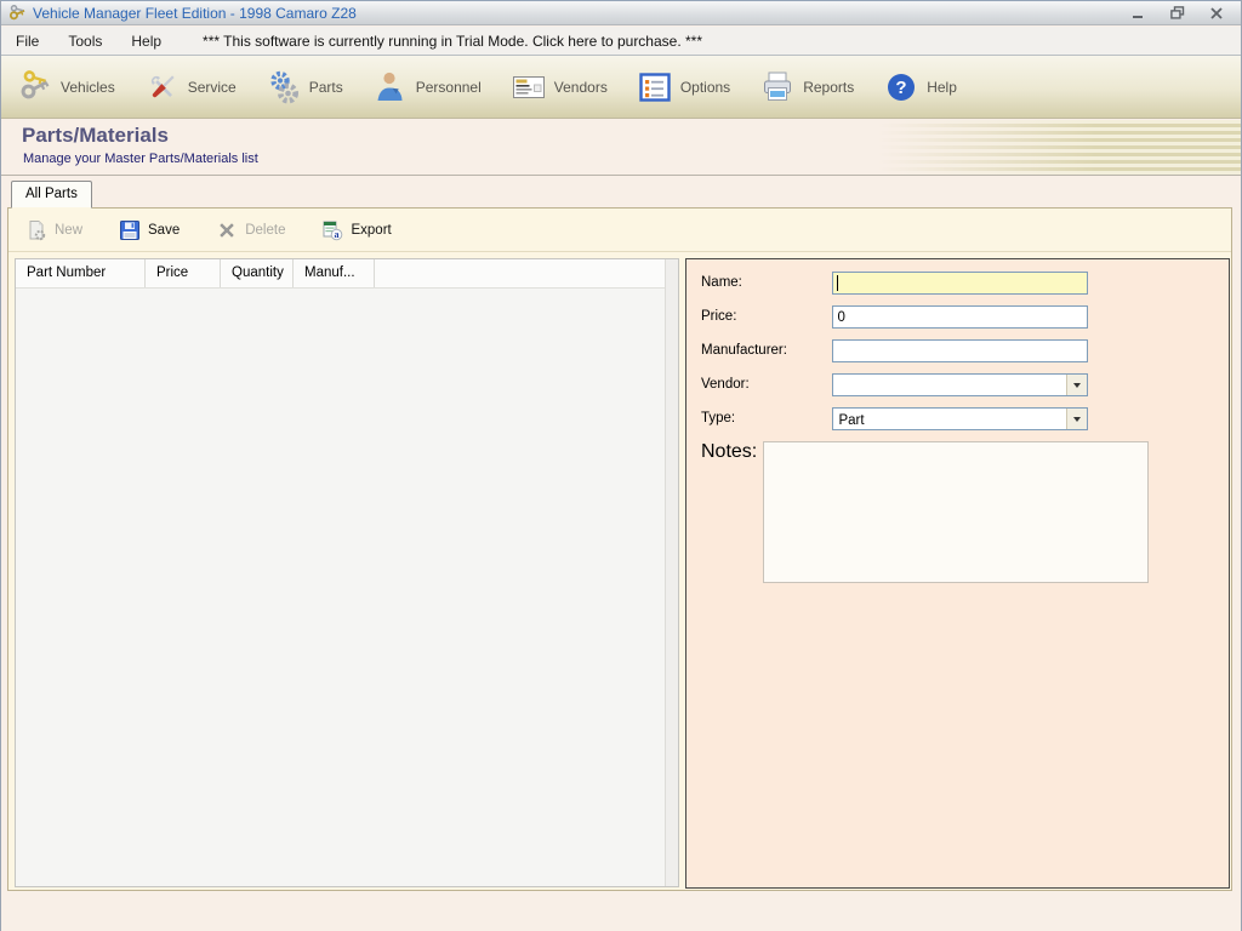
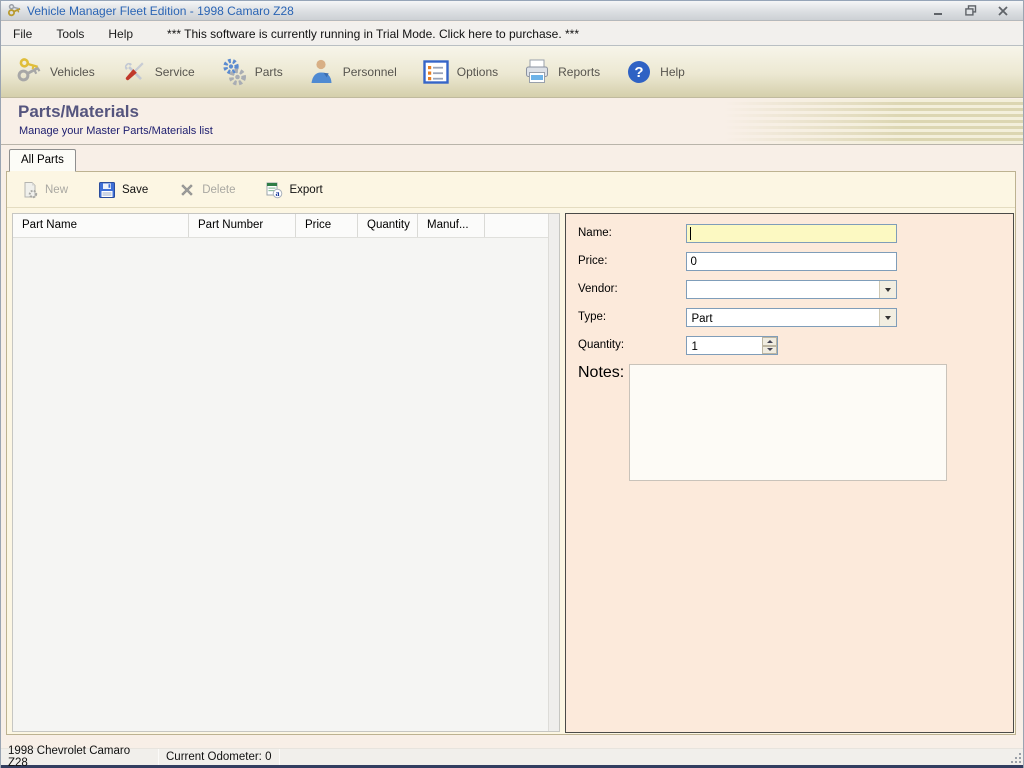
  Vehicle Manager Fleet Edition - 1998 Camaro Z28
  File
  Tools
  Help
  *** This software is currently running in Trial Mode. Click here to purchase. ***
  Vehicles
  Service
  Parts
  Personnel
- Vendors
  Options
  Reports
  ?
  Help
  Parts/Materials
  Manage your Master Parts/Materials list
  All Parts
  New
  Save
  Delete
  a
  Export
+ Part Name
  Part Number
  Price
  Quantity
  Manuf...
  Name:
  Price: 0
- Manufacturer:
  Vendor:
  Type: Part
+ Quantity: 1
  Notes:
+ 1998 Chevrolet Camaro Z28
+ Current Odometer: 0
